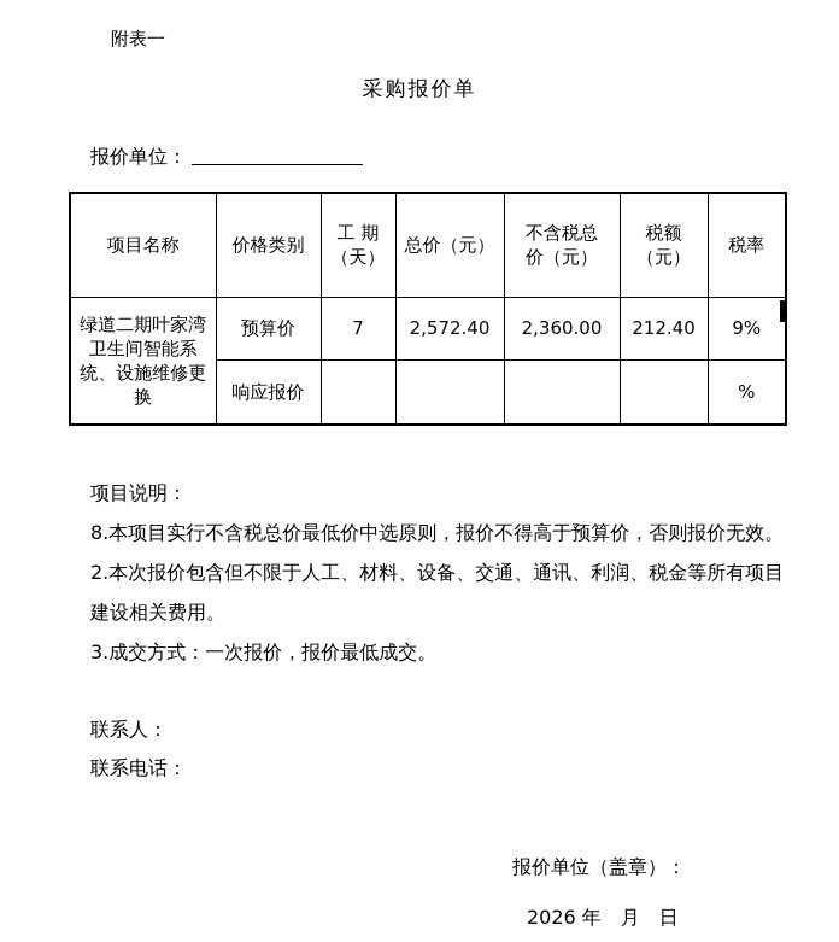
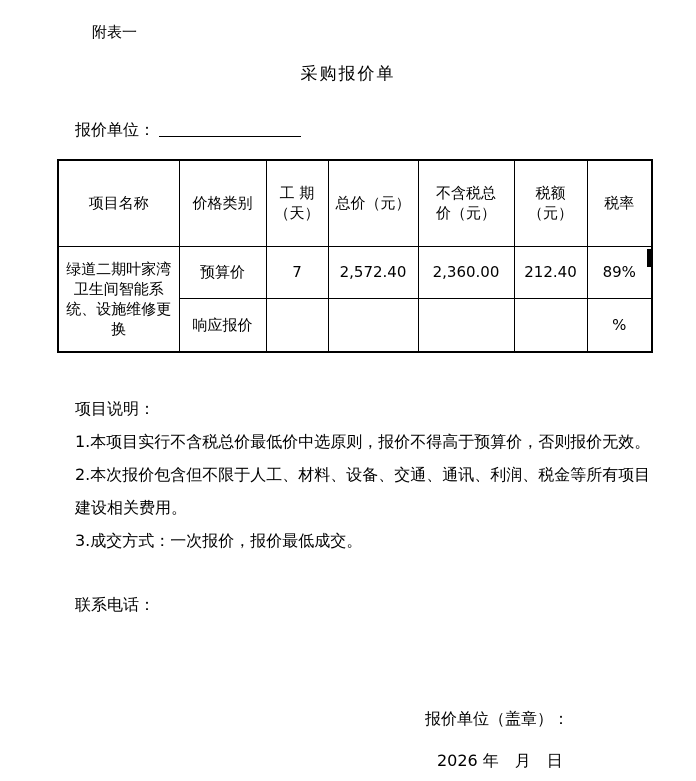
  附表一
  采购报价单
  报价单位：
  项目名称	价格类别	工 期 （天）	总价（元）	不含税总 价（元）	税额 （元）	税率
- 绿道二期叶家湾卫生间智能系统、设施维修更换	预算价	7	2,572.40	2,360.00	212.40	9%
+ 绿道二期叶家湾卫生间智能系统、设施维修更换	预算价	7	2,572.40	2,360.00	212.40	89%
  响应报价					%
  项目说明：
- 8.本项目实行不含税总价最低价中选原则，报价不得高于预算价，否则报价无效。
+ 1.本项目实行不含税总价最低价中选原则，报价不得高于预算价，否则报价无效。
  2.本次报价包含但不限于人工、材料、设备、交通、通讯、利润、税金等所有项目建设相关费用。
  3.成交方式：一次报价，报价最低成交。
- 联系人：
  联系电话：
  报价单位（盖章）：
  2026 年 月 日
